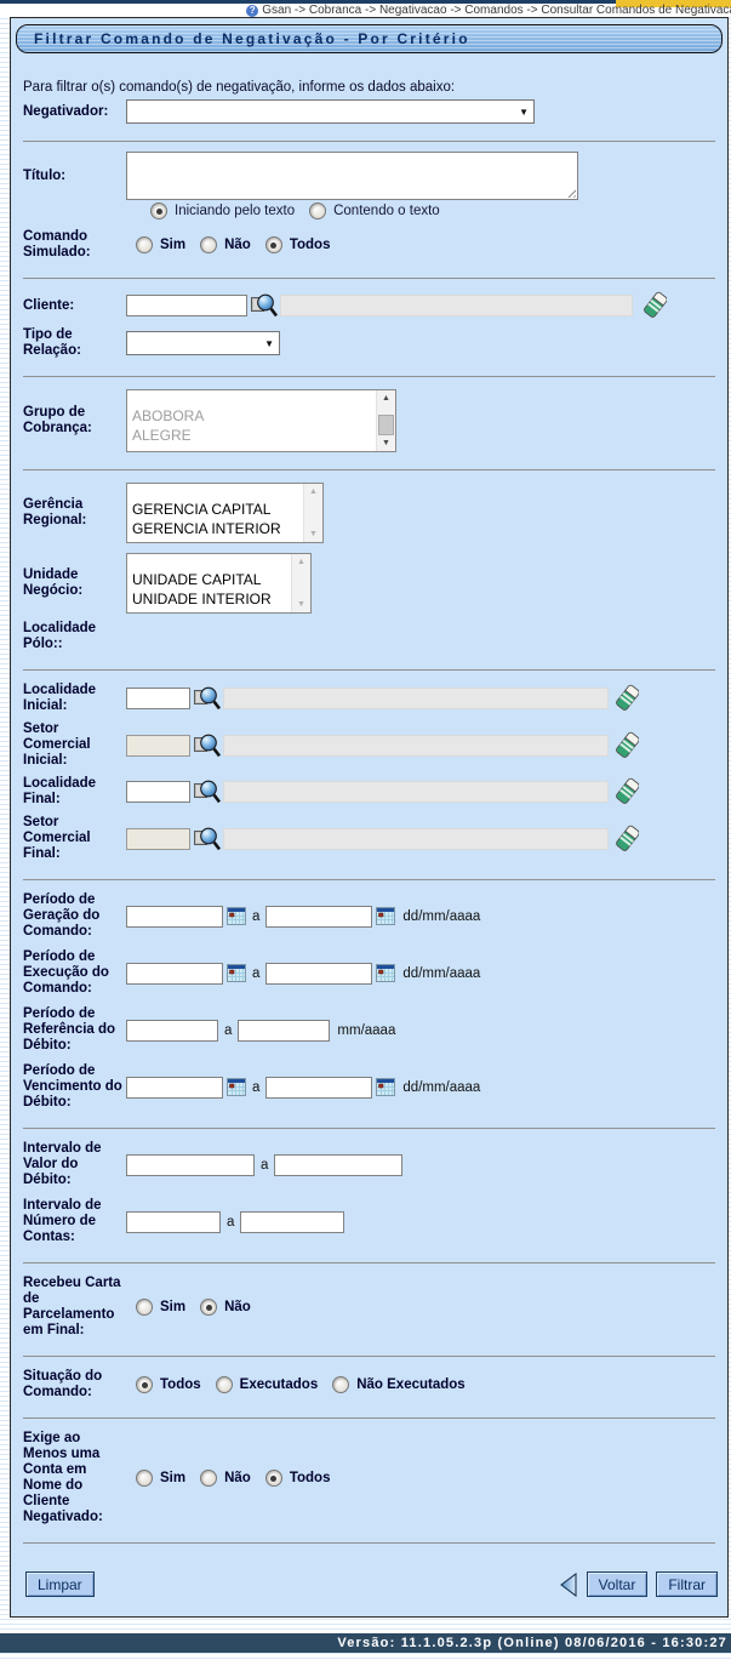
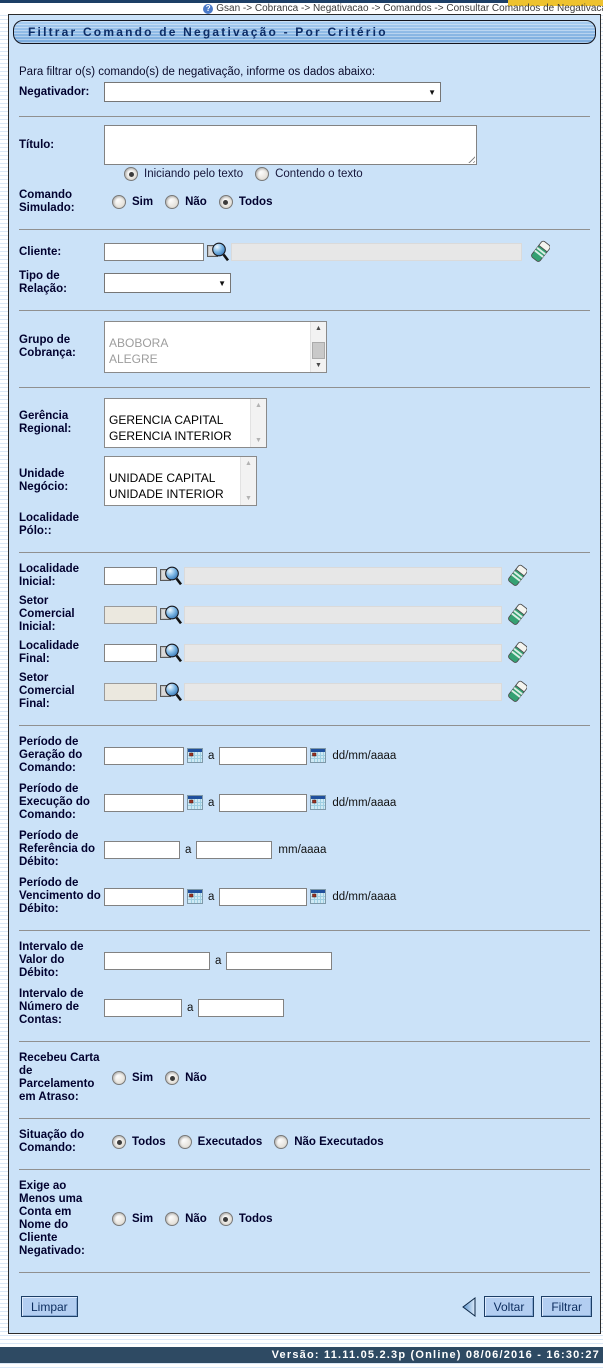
  ?
  Gsan -> Cobranca -> Negativacao -> Comandos -> Consultar Comandos de Negativac
  Filtrar Comando de Negativação - Por Critério
  Para filtrar o(s) comando(s) de negativação, informe os dados abaixo:
  Negativador:
  ▼
  Título:
  Iniciando pelo texto
  Contendo o texto
  Comando Simulado:
  Sim
  Não
  Todos
  Cliente:
  Tipo de Relação:
  ▼
  Grupo de Cobrança:
  ABOBORA
  ALEGRE
  Gerência Regional:
  GERENCIA CAPITAL
  GERENCIA INTERIOR
  Unidade Negócio:
  UNIDADE CAPITAL
  UNIDADE INTERIOR
  Localidade Pólo::
  Localidade Inicial:
  Setor Comercial Inicial:
  Localidade Final:
  Setor Comercial Final:
  Período de Geração do Comando:
  a
  dd/mm/aaaa
  Período de Execução do Comando:
  a
  dd/mm/aaaa
  Período de Referência do Débito:
  a
  mm/aaaa
  Período de Vencimento do Débito:
  a
  dd/mm/aaaa
  Intervalo de Valor do Débito:
  a
  Intervalo de Número de Contas:
  a
- Recebeu Carta de Parcelamento em Final:
+ Recebeu Carta de Parcelamento em Atraso:
  Sim
  Não
  Situação do Comando:
  Todos
  Executados
  Não Executados
  Exige ao Menos uma Conta em Nome do Cliente Negativado:
  Sim
  Não
  Todos
  Limpar
  Voltar
  Filtrar
- Versão: 11.1.05.2.3p (Online) 08/06/2016 - 16:30:27
+ Versão: 11.11.05.2.3p (Online) 08/06/2016 - 16:30:27
